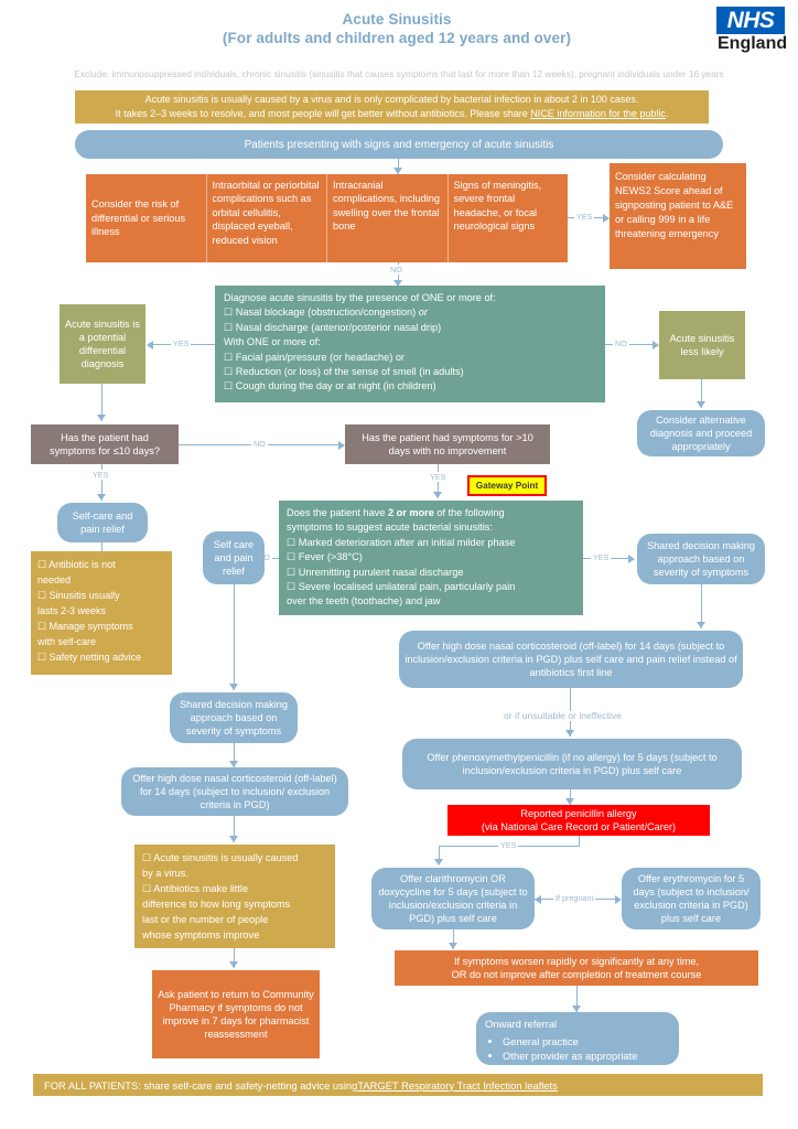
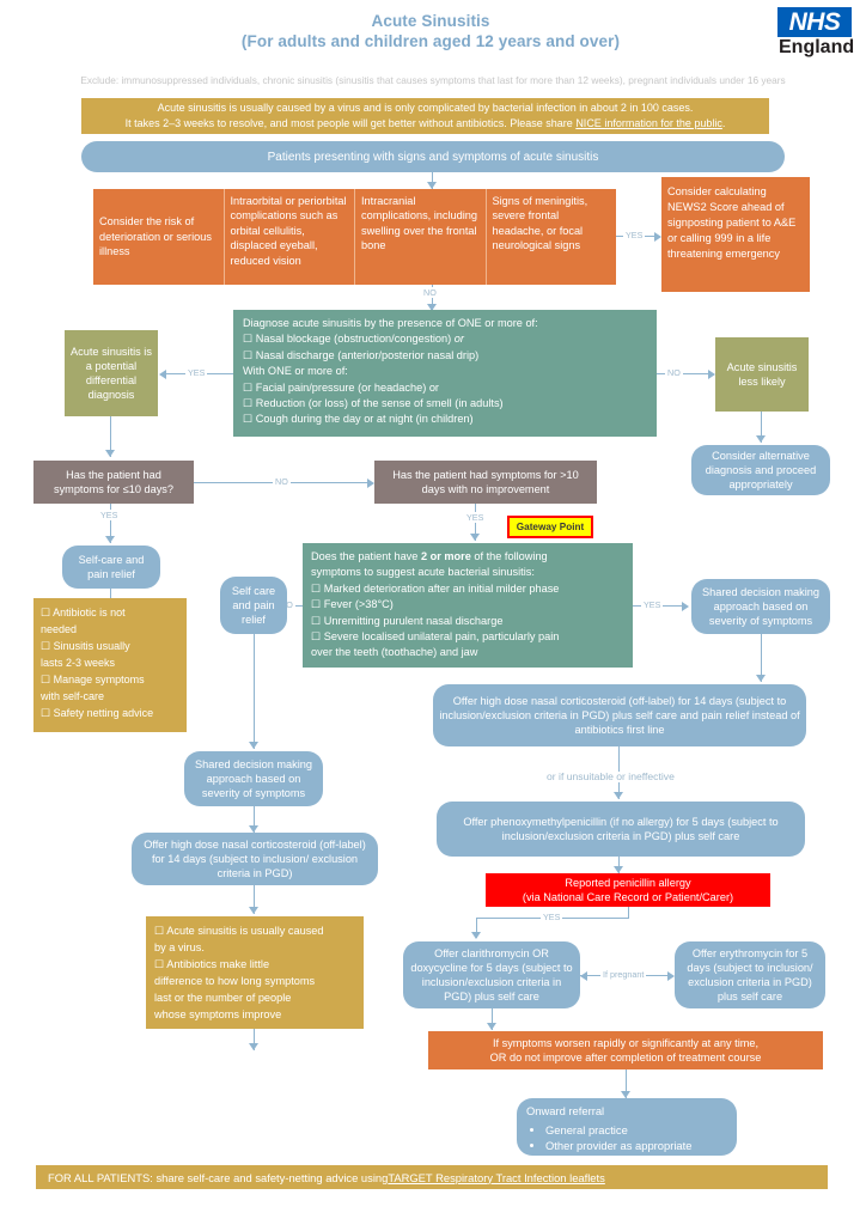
  NHS
  England
  Acute Sinusitis
  (For adults and children aged 12 years and over)
  Exclude: immunosuppressed individuals, chronic sinusitis (sinusitis that causes symptoms that last for more than 12 weeks), pregnant individuals under 16 years
  Acute sinusitis is usually caused by a virus and is only complicated by bacterial infection in about 2 in 100 cases.
  It takes 2–3 weeks to resolve, and most people will get better without antibiotics. Please share NICE information for the public.
- Patients presenting with signs and emergency of acute sinusitis
+ Patients presenting with signs and symptoms of acute sinusitis
- Consider the risk of differential or serious illness
+ Consider the risk of deterioration or serious illness
  Intraorbital or periorbital complications such as orbital cellulitis, displaced eyeball, reduced vision
  Intracranial complications, including swelling over the frontal bone
  Signs of meningitis, severe frontal headache, or focal neurological signs
  YES
  Consider calculating NEWS2 Score ahead of signposting patient to A&E or calling 999 in a life threatening emergency
  NO
  Diagnose acute sinusitis by the presence of ONE or more of:
  ☐ Nasal blockage (obstruction/congestion) or
  ☐ Nasal discharge (anterior/posterior nasal drip)
  With ONE or more of:
  ☐ Facial pain/pressure (or headache) or
  ☐ Reduction (or loss) of the sense of smell (in adults)
  ☐ Cough during the day or at night (in children)
  YES
  Acute sinusitis is a potential differential diagnosis
  NO
  Acute sinusitis less likely
  Consider alternative diagnosis and proceed appropriately
  Has the patient had symptoms for ≤10 days?
  NO
  Has the patient had symptoms for >10 days with no improvement
  YES
  Self-care and pain relief
  ☐ Antibiotic is not
  needed
  ☐ Sinusitis usually
  lasts 2-3 weeks
  ☐ Manage symptoms
  with self-care
  ☐ Safety netting advice
  YES
  Gateway Point
  Does the patient have 2 or more of the following
  symptoms to suggest acute bacterial sinusitis:
  ☐ Marked deterioration after an initial milder phase
  ☐ Fever (>38°C)
  ☐ Unremitting purulent nasal discharge
  ☐ Severe localised unilateral pain, particularly pain
  over the teeth (toothache) and jaw
  Self care and pain relief
  YES
  Shared decision making approach based on severity of symptoms
  Offer high dose nasal corticosteroid (off-label) for 14 days (subject to inclusion/exclusion criteria in PGD) plus self care and pain relief instead of antibiotics first line
  or if unsuitable or ineffective
  Offer phenoxymethylpenicillin (if no allergy) for 5 days (subject to inclusion/exclusion criteria in PGD) plus self care
  Reported penicillin allergy
  (via National Care Record or Patient/Carer)
  YES
  Offer clarithromycin OR doxycycline for 5 days (subject to inclusion/exclusion criteria in PGD) plus self care
  If pregnant
  Offer erythromycin for 5 days (subject to inclusion/ exclusion criteria in PGD) plus self care
  If symptoms worsen rapidly or significantly at any time,
  OR do not improve after completion of treatment course
  Onward referral
  General practice
  Other provider as appropriate
  Shared decision making approach based on severity of symptoms
  Offer high dose nasal corticosteroid (off-label) for 14 days (subject to inclusion/ exclusion criteria in PGD)
  ☐ Acute sinusitis is usually caused
  by a virus.
  ☐ Antibiotics make little
  difference to how long symptoms
  last or the number of people
  whose symptoms improve
- Ask patient to return to Community Pharmacy if symptoms do not improve in 7 days for pharmacist reassessment
  FOR ALL PATIENTS: share self-care and safety-netting advice using
  TARGET Respiratory Tract Infection leaflets
